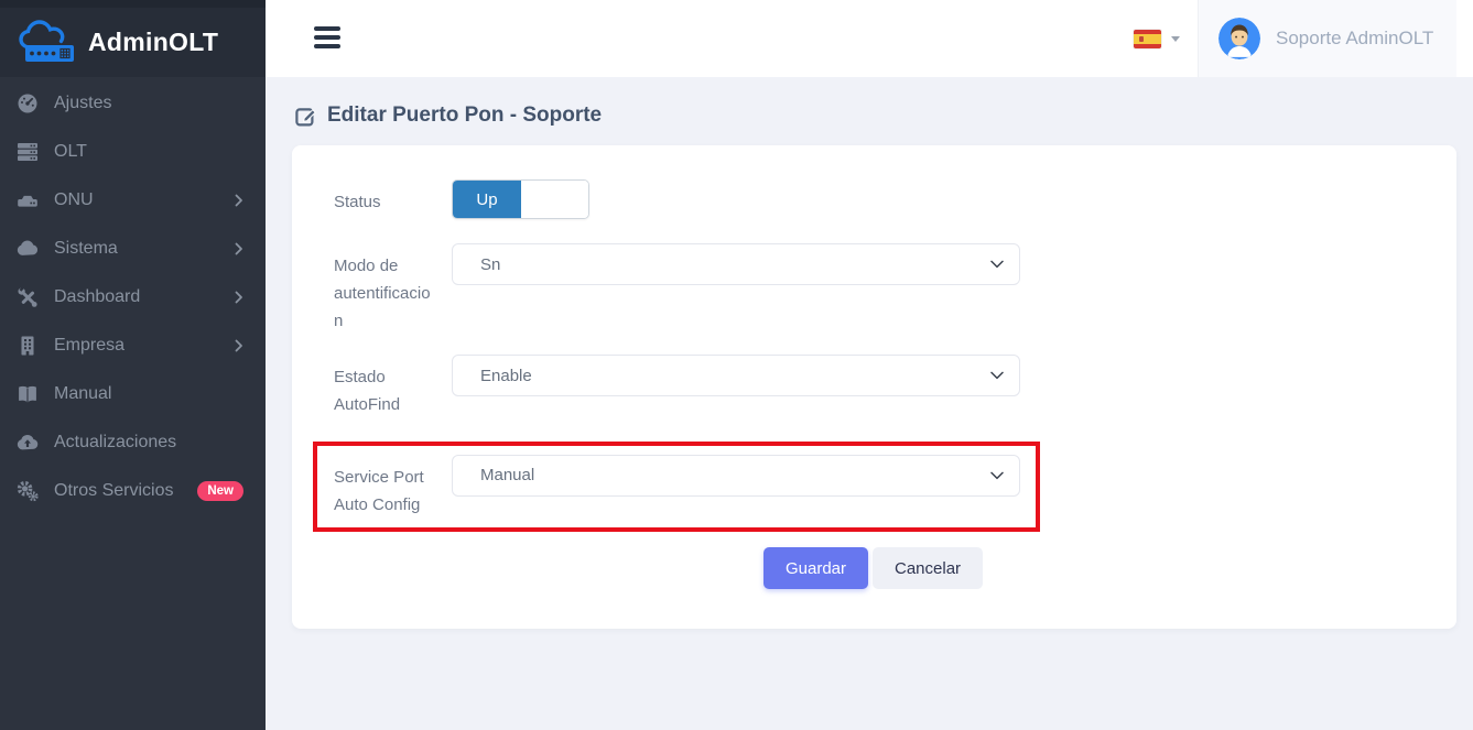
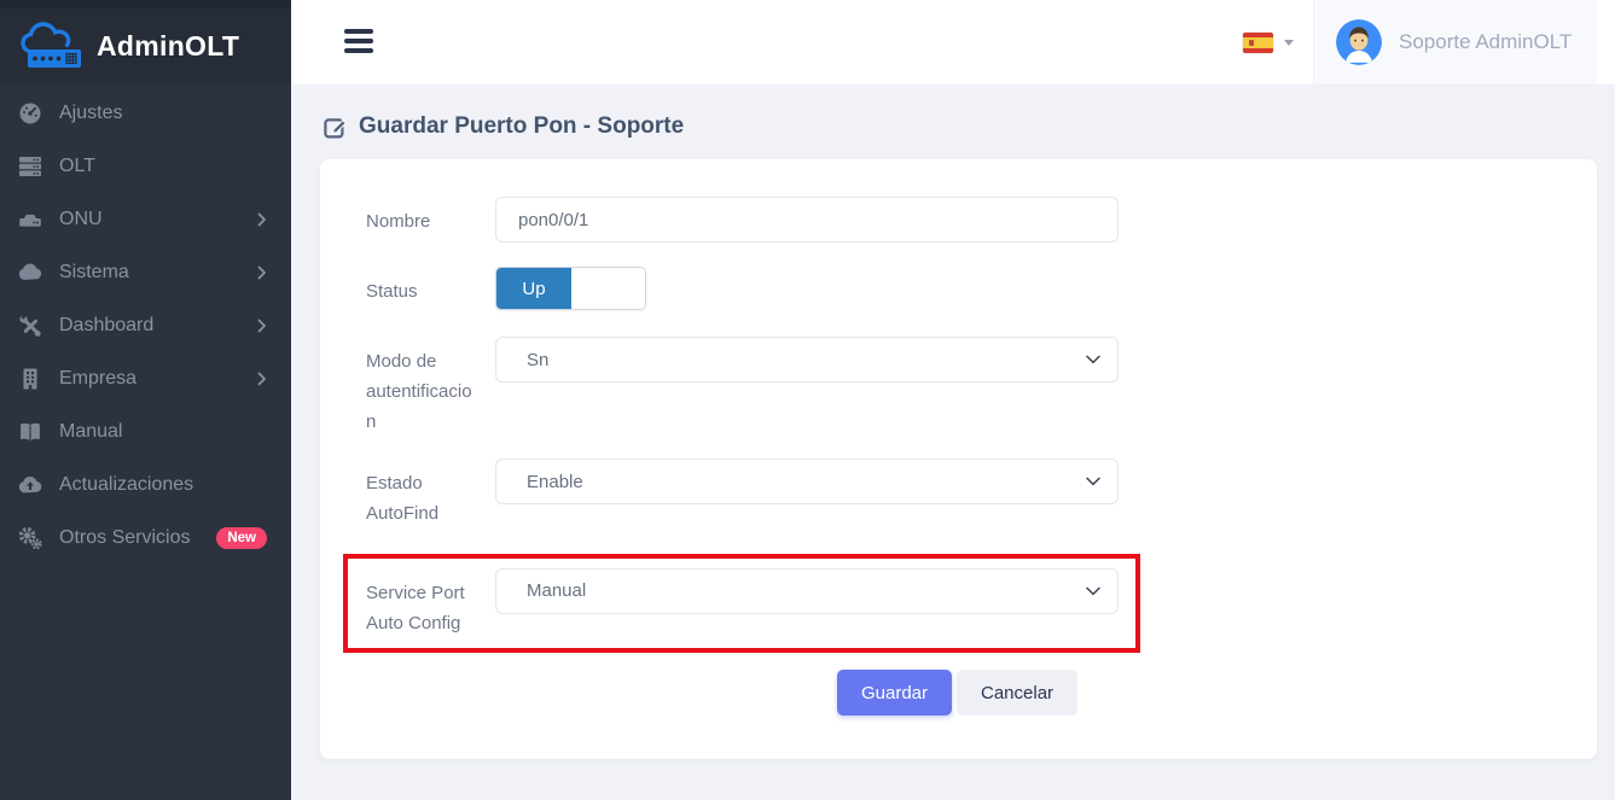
  AdminOLT
  Ajustes
  OLT
  ONU
  Sistema
  Dashboard
  Empresa
  Manual
  Actualizaciones
  Otros Servicios
  New
  Soporte AdminOLT
- Editar Puerto Pon - Soporte
+ Guardar Puerto Pon - Soporte
+ Nombre
+ pon0/0/1
  Status
  Up
  Modo de autentificacion
  Sn
  Estado AutoFind
  Enable
  Service Port Auto Config
  Manual
  Guardar
  Cancelar
